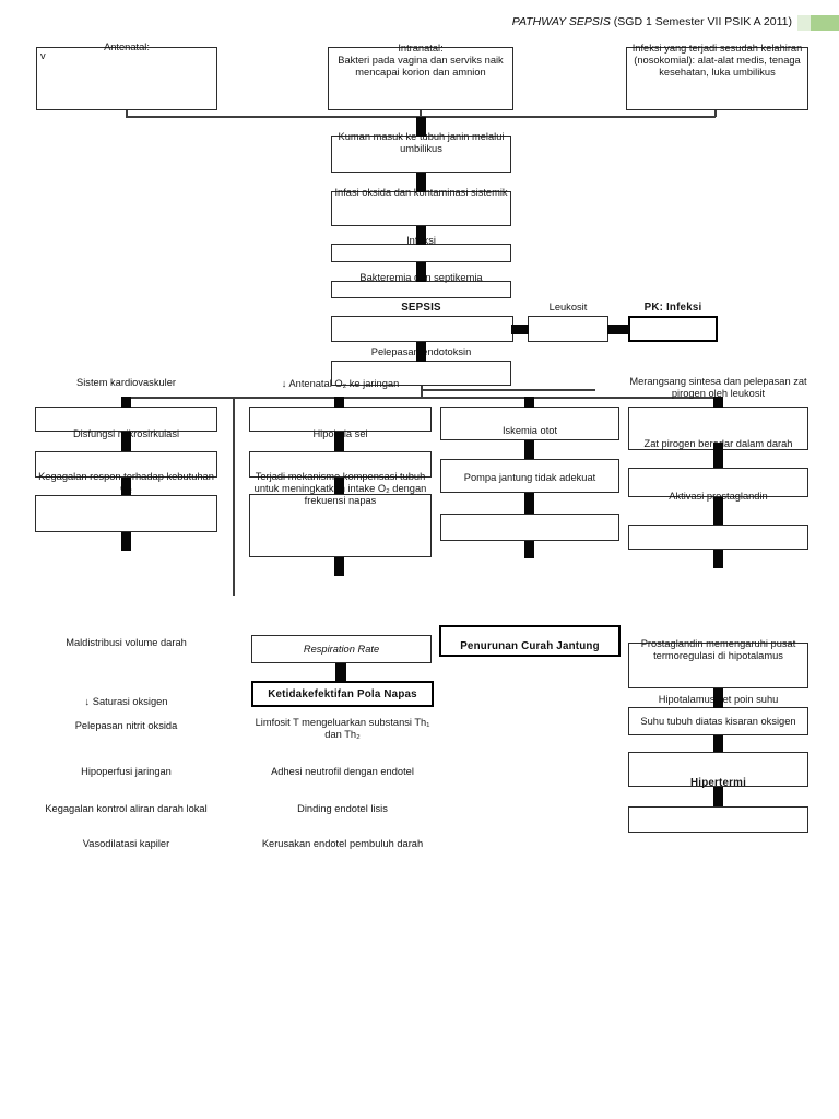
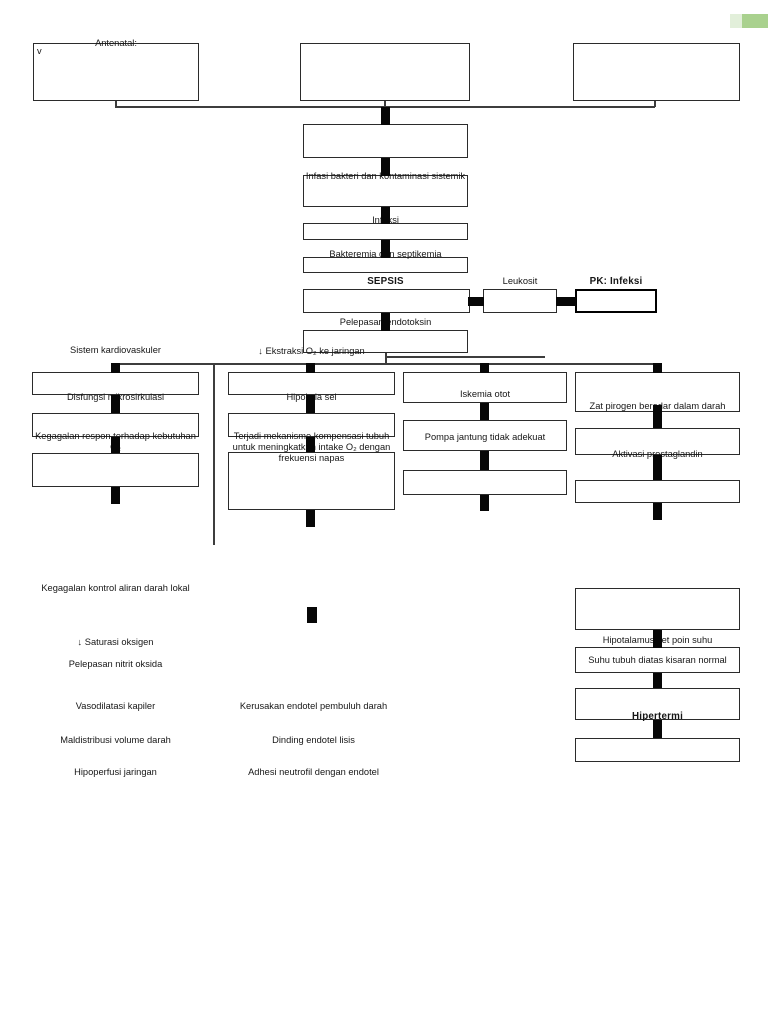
- PATHWAY SEPSIS (SGD 1 Semester VII PSIK A 2011)
  Antenatal:
  v
- Intranatal:
- Bakteri pada vagina dan serviks naik mencapai korion dan amnion
- Infeksi yang terjadi sesudah kelahiran (nosokomial): alat-alat medis, tenaga kesehatan, luka umbilikus
- Kuman masuk ke tubuh janin melalui umbilikus
- Infasi oksida dan kontaminasi sistemik
+ Infasi bakteri dan kontaminasi sistemik
  Bakteremian septikemia
  SEPSIS
  Leukosit
  PK: Infeksi
  Pelepasandotoksin
  Sistem kardiovaskuler
- ↓ Antenatal O₂ ke jaringan
+ ↓ Ekstraksi O₂ ke jaringan
- Merangsang sintesa dan pelepasan zat pirogen oleh leukosit
  Disfungsirosirkulasi
  Kegagalan respon terhadap kebutuhan
  Hipoia sel
  Terjadi mekanisme kompensasi tubuh untuk meningkatk intake O₂ dengan frekuensi napas
  Iskemia otot
  Pompa jantung tidak adekuat
  Zat pirogen berar dalam darah
  Aktivasi prostaglandin
- Maldistribusi volume darah
+ Kegagalan kontrol aliran darah lokal
  ↓ Saturasi oksigen
  Pelepasan nitrit oksida
- Hipoperfusi jaringan
+ Vasodilatasi kapiler
- Kegagalan kontrol aliran darah lokal
+ Maldistribusi volume darah
- Vasodilatasi kapiler
+ Hipoperfusi jaringan
- Respiration Rate
- Ketidakefektifan Pola Napas
- Limfosit T mengeluarkan substansi Th₁ dan Th₂
- Adhesi neutrofil dengan endotel
+ Kerusakan endotel pembuluh darah
  Dinding endotel lisis
- Kerusakan endotel pembuluh darah
+ Adhesi neutrofil dengan endotel
- Penurunan Curah Jantung
- Prostaglandin memengaruhi pusat termoregulasi di hipotalamus
  Hipotalamuet poin suhu
- Suhu tubuh diatas kisaran oksigen
+ Suhu tubuh diatas kisaran normal
  Hipertermi
